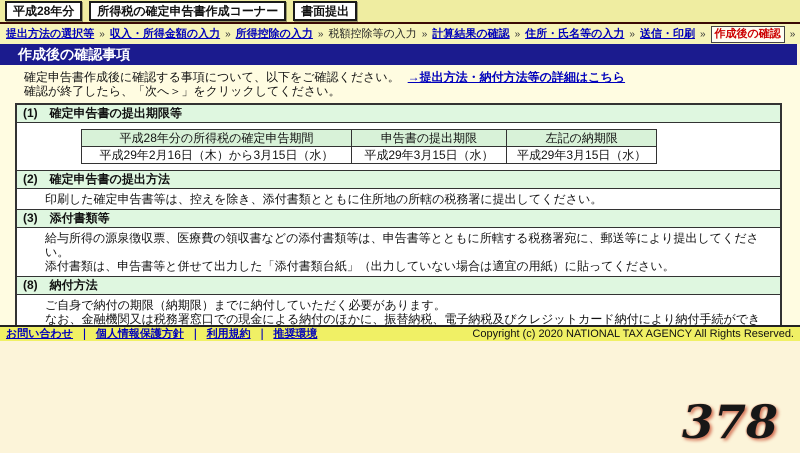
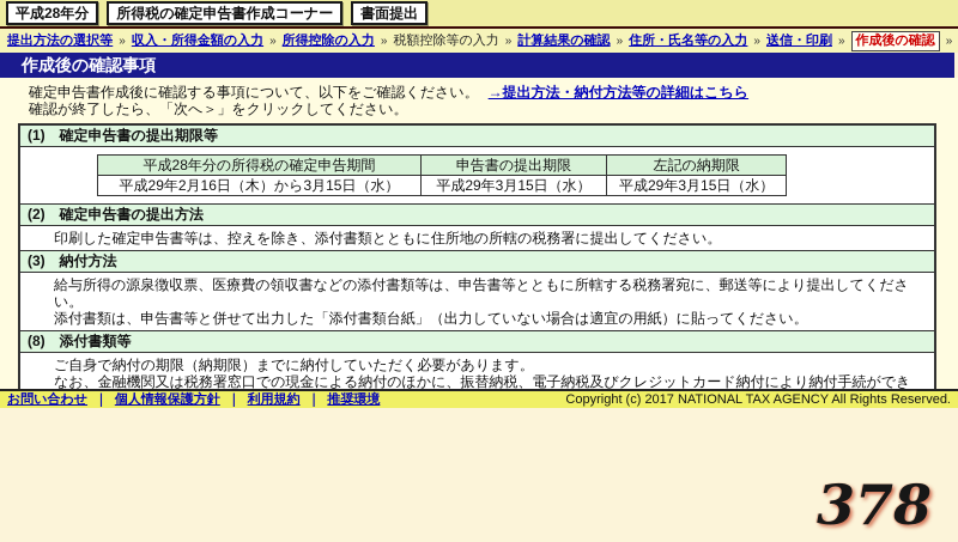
  平成28年分
  所得税の確定申告書作成コーナー
  書面提出
  提出方法の選択等
  »
  収入・所得金額の入力
  »
  所得控除の入力
  »
  税額控除等の入力
  »
  計算結果の確認
  »
  住所・氏名等の入力
  »
  送信・印刷
  »
  作成後の確認
  »
  作成後の確認事項
  確定申告書作成後に確認する事項について、以下をご確認ください。 →提出方法・納付方法等の詳細はこちら
  確認が終了したら、「次へ＞」をクリックしてください。
  (1)
  確定申告書の提出期限等
  平成28年分の所得税の確定申告期間	申告書の提出期限	左記の納期限
  平成29年2月16日（木）から3月15日（水）	平成29年3月15日（水）	平成29年3月15日（水）
  (2)
  確定申告書の提出方法
  印刷した確定申告書等は、控えを除き、添付書類とともに住所地の所轄の税務署に提出してください。
  (3)
- 添付書類等
+ 納付方法
  給与所得の源泉徴収票、医療費の領収書などの添付書類等は、申告書等とともに所轄する税務署宛に、郵送等により提出してください。
  添付書類は、申告書等と併せて出力した「添付書類台紙」（出力していない場合は適宜の用紙）に貼ってください。
  (8)
- 納付方法
+ 添付書類等
  ご自身で納付の期限（納期限）までに納付していただく必要があります。
  なお、金融機関又は税務署窓口での現金による納付のほかに、振替納税、電子納税及びクレジットカード納付により納付手続ができ
  お問い合わせ
  ｜
  個人情報保護方針
  ｜
  利用規約
  ｜
  推奨環境
- Copyright (c) 2020 NATIONAL TAX AGENCY All Rights Reserved.
+ Copyright (c) 2017 NATIONAL TAX AGENCY All Rights Reserved.
  378
